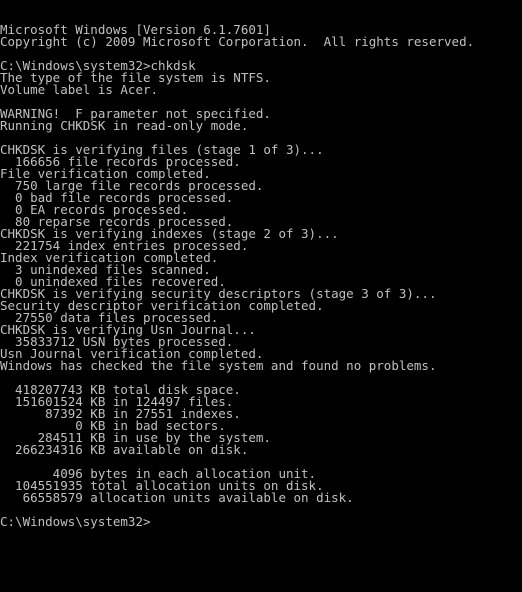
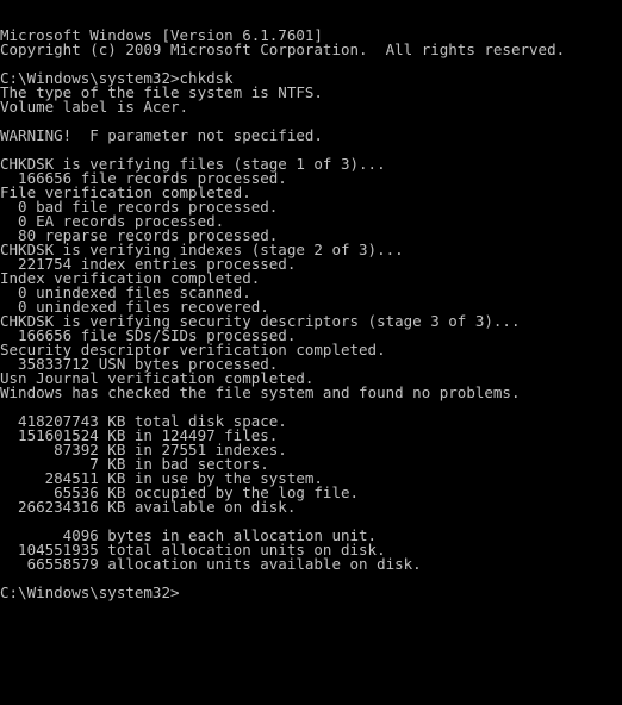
  Microsoft Windows [Version 6.1.7601]
  Copyright (c) 2009 Microsoft Corporation. All rights reserved.
  C:\Windows\system32>chkdsk
  The type of the file system is NTFS.
  Volume label is Acer.
  WARNING! F parameter not specified.
- Running CHKDSK in read-only mode.
  CHKDSK is verifying files (stage 1 of 3)...
  166656 file records processed.
  File verification completed.
- 750 large file records processed.
  0 bad file records processed.
  0 EA records processed.
  80 reparse records processed.
  CHKDSK is verifying indexes (stage 2 of 3)...
  221754 index entries processed.
  Index verification completed.
- 3 unindexed files scanned.
+ 0 unindexed files scanned.
  0 unindexed files recovered.
  CHKDSK is verifying security descriptors (stage 3 of 3)...
+ 166656 file SDs/SIDs processed.
  Security descriptor verification completed.
- 27550 data files processed.
- CHKDSK is verifying Usn Journal...
  35833712 USN bytes processed.
  Usn Journal verification completed.
  Windows has checked the file system and found no problems.
  418207743 KB total disk space.
  151601524 KB in 124497 files.
  87392 KB in 27551 indexes.
- 0 KB in bad sectors.
+ 7 KB in bad sectors.
  284511 KB in use by the system.
+ 65536 KB occupied by the log file.
  266234316 KB available on disk.
  4096 bytes in each allocation unit.
  104551935 total allocation units on disk.
  66558579 allocation units available on disk.
  C:\Windows\system32>
